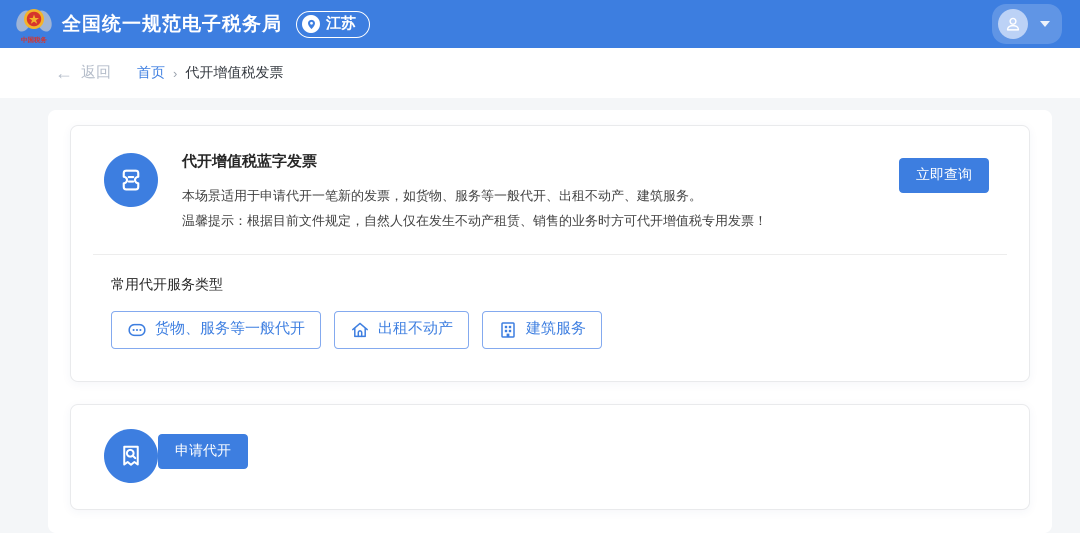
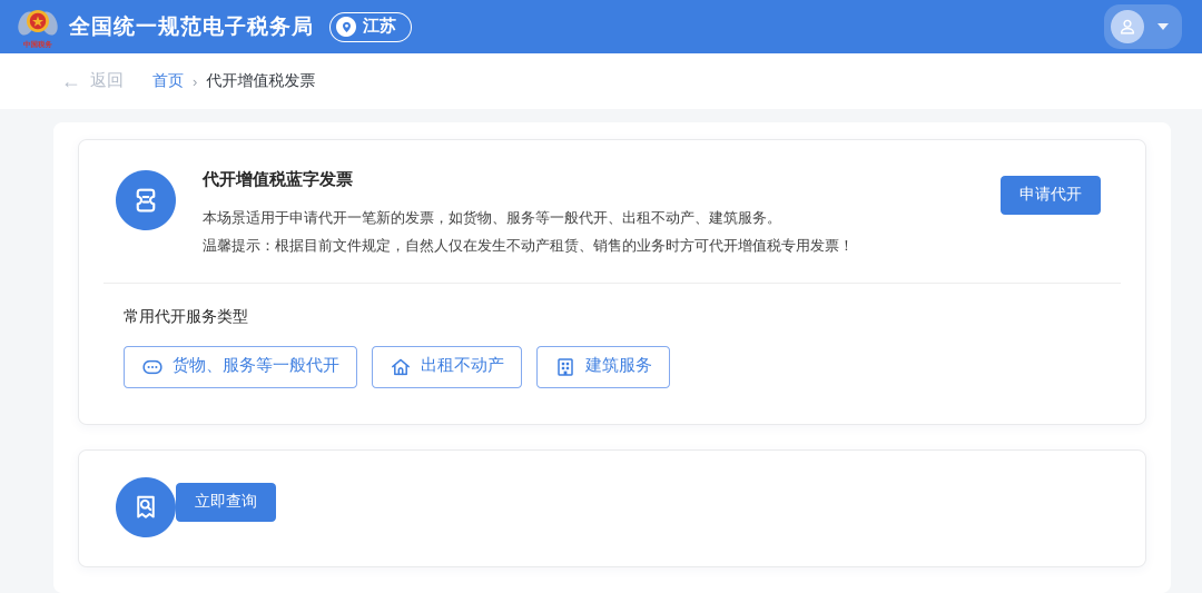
  全国统一规范电子税务局
  江苏
  ←
  返回
  首页
  ›
  代开增值税发票
  代开增值税蓝字发票
  本场景适用于申请代开一笔新的发票，如货物、服务等一般代开、出租不动产、建筑服务。
  温馨提示：根据目前文件规定，自然人仅在发生不动产租赁、销售的业务时方可代开增值税专用发票！
- 立即查询
+ 申请代开
  常用代开服务类型
  货物、服务等一般代开
  出租不动产
  建筑服务
- 申请代开
+ 立即查询
